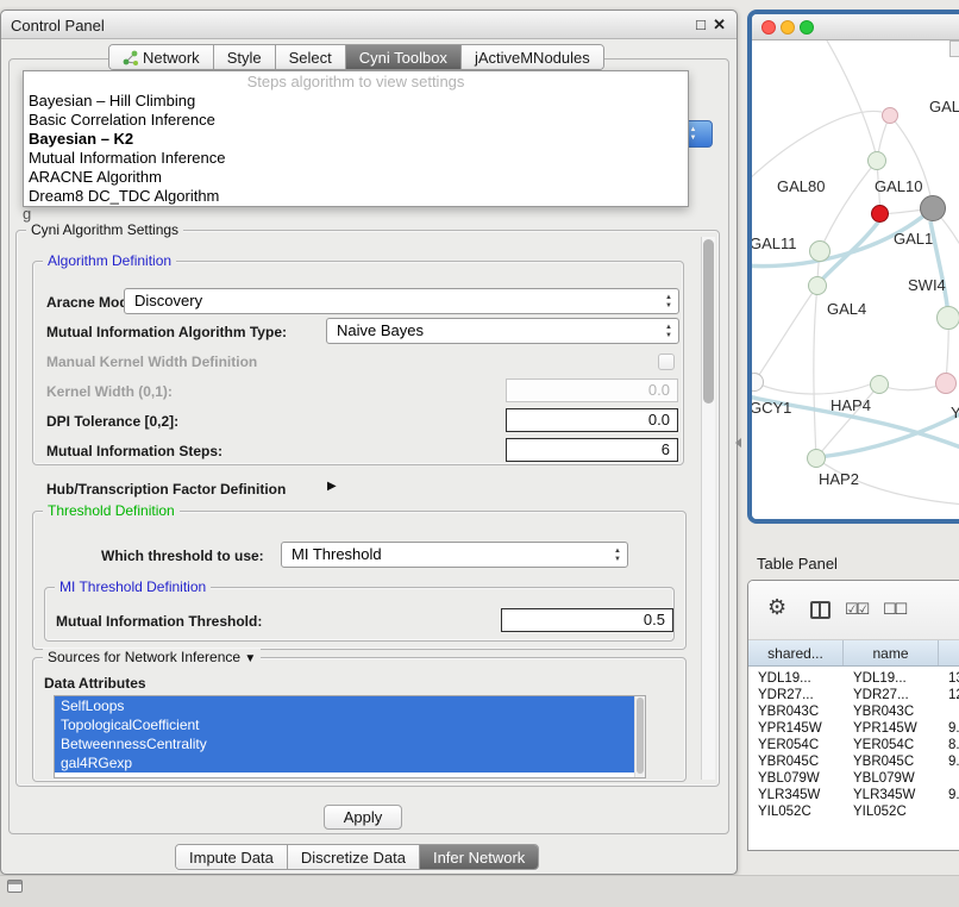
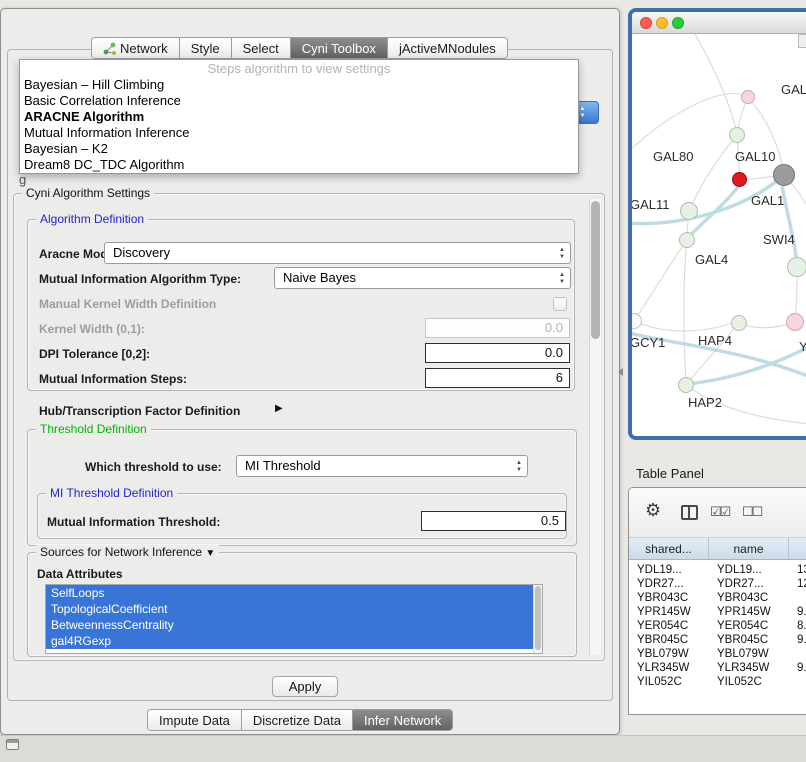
- Control Panel
- □
- ✕
  Network
  Style
  Select
  Cyni Toolbox
  jActiveMNodules
  g
  Steps algorithm to view settings
  Bayesian – Hill Climbing
  Basic Correlation Inference
- Bayesian – K2
+ ARACNE Algorithm
  Mutual Information Inference
- ARACNE Algorithm
+ Bayesian – K2
  Dream8 DC_TDC Algorithm
  Cyni Algorithm Settings
  Algorithm Definition
  Aracne Mo
  Discovery
  Mutual Information Algorithm Type:
  Naive Bayes
  Manual Kernel Width Definition
  Kernel Width (0,1):
  0.0
  DPI Tolerance [0,2]:
  0.0
  Mutual Information Steps:
  6
  Hub/Transcription Factor Definition
  ▶
  Threshold Definition
  Which threshold to use:
  MI Threshold
  MI Threshold Definition
  Mutual Information Threshold:
  0.5
  Sources for Network Inference ▼
  Data Attributes
  SelfLoops
  TopologicalCoefficient
  BetweennessCentrality
  gal4RGexp
  Apply
  Impute Data
  Discretize Data
  Infer Network
  GAL
  GAL80
  GAL10
  GAL11
  GAL1
  SWI4
  GAL4
  GCY1
  HAP4
  HAP2
  Y
  Table Panel
  ⚙
  ☑☑
  ☐☐
  shared...
  name
  YDL19...
  YDL19...
  YDR27...
  YDR27...
  YBR043C
  YBR043C
  YPR145W
  YPR145W
  9.
  YER054C
  YER054C
  8.
  YBR045C
  YBR045C
  9.
  YBL079W
  YBL079W
  YLR345W
  YLR345W
  9.
  YIL052C
  YIL052C
